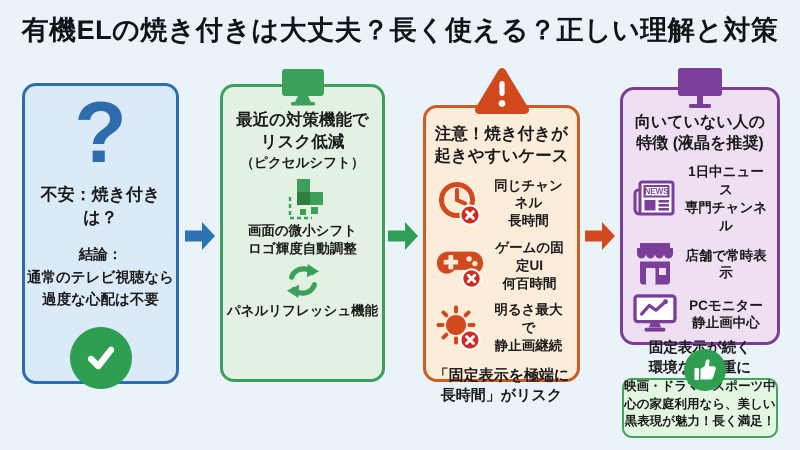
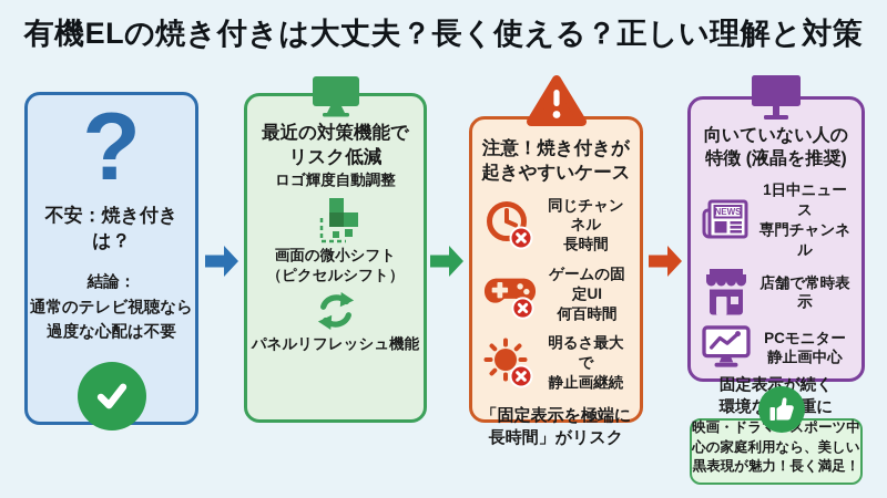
  有機ELの焼き付きは大丈夫？長く使える？正しい理解と対策
  ?
  不安：焼き付きは？
  結論：
  通常のテレビ視聴なら
  過度な心配は不要
  最近の対策機能で
  リスク低減
- （ピクセルシフト）
+ ロゴ輝度自動調整
  画面の微小シフト
- ロゴ輝度自動調整
+ （ピクセルシフト）
  パネルリフレッシュ機能
  注意！焼き付きが
  起きやすいケース
  同じチャンネル
  長時間
  ゲームの固定UI
  何百時間
  明るさ最大で
  静止画継続
  「固定表示を極端に
  長時間」がリスク
  向いていない人の
  特徴 (液晶を推奨)
  NEWS
  1日中ニュース
  専門チャンネル
  店舗で常時表示
  PCモニター
  静止画中心
  固定表が続く
  映画・ドラポーツ中
  心の家庭利用なら、美しい
  黒表現が魅力！長く満足！
